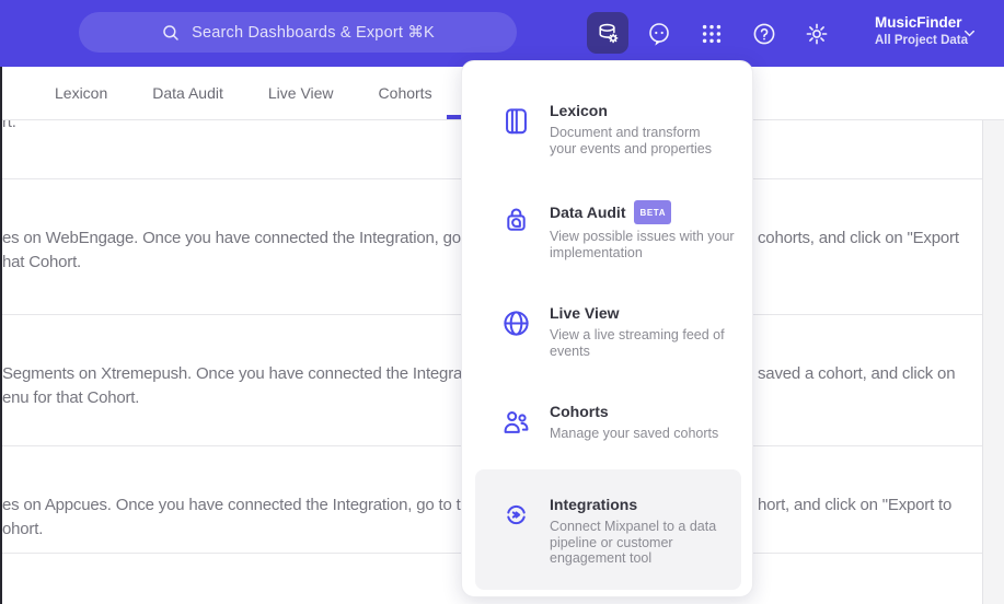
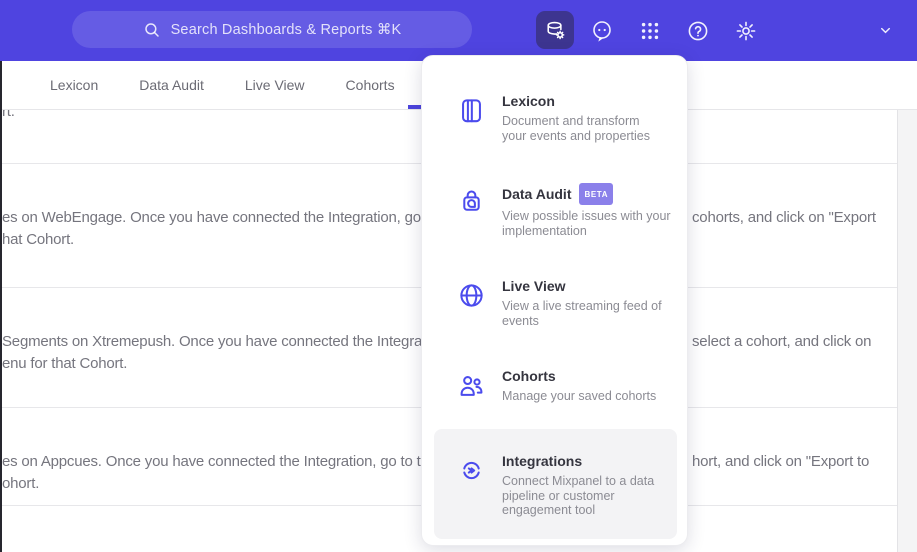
  rt.
  es on WebEngage. Once you have connected the Integration, go
  hat Cohort.
  cohorts, and click on "Export
  Segments on Xtremepush. Once you have connected the Integra
  enu for that Cohort.
- saved a cohort, and click on
+ select a cohort, and click on
  es on Appcues. Once you have connected the Integration, go to t
  ohort.
  hort, and click on "Export to
  Lexicon
  Data Audit
  Live View
  Cohorts
- Search Dashboards & Export ⌘K
+ Search Dashboards & Reports ⌘K
- MusicFinder
- All Project Data
  Lexicon
  Document and transform
  your events and properties
  Data Audit
  BETA
  View possible issues with your
  implementation
  Live View
  View a live streaming feed of
  events
  Cohorts
  Manage your saved cohorts
  Integrations
  Connect Mixpanel to a data
  pipeline or customer
  engagement tool
